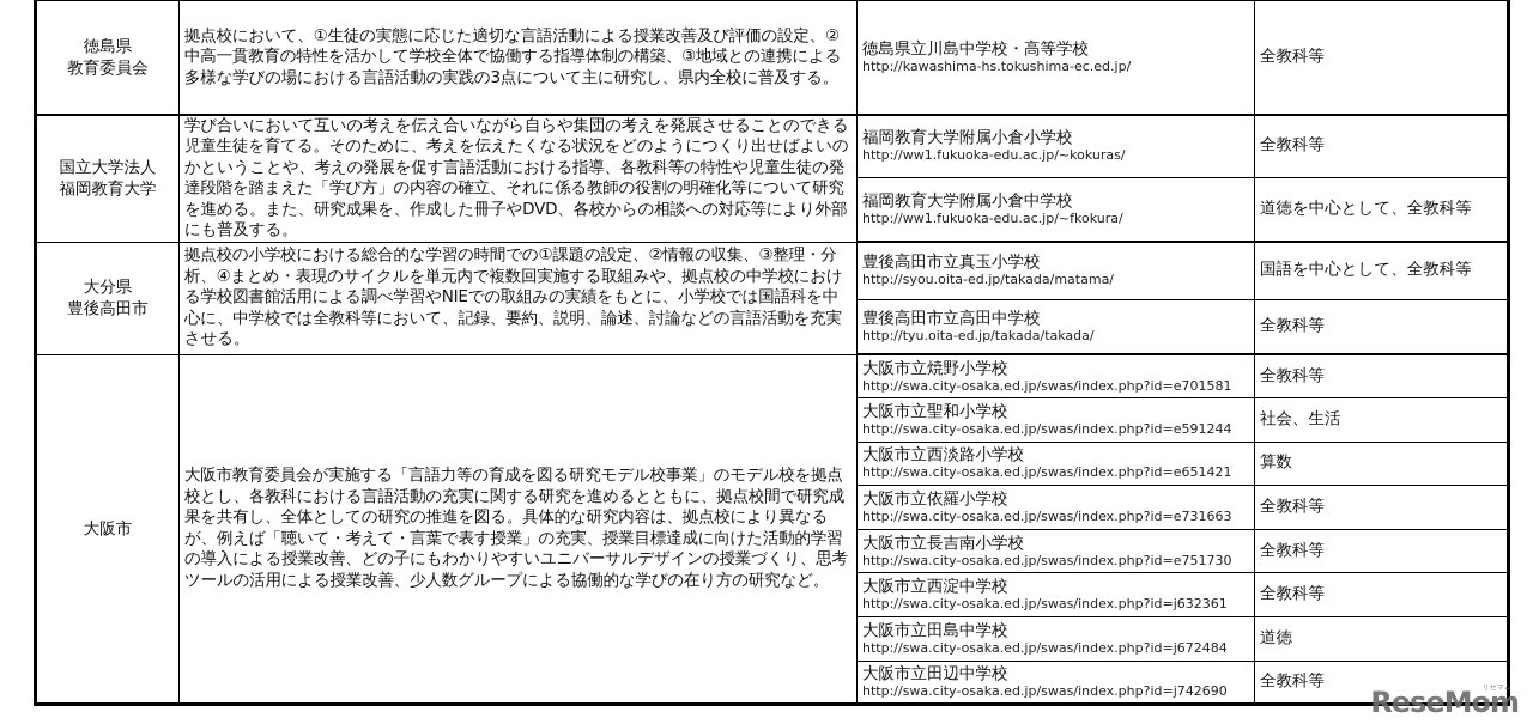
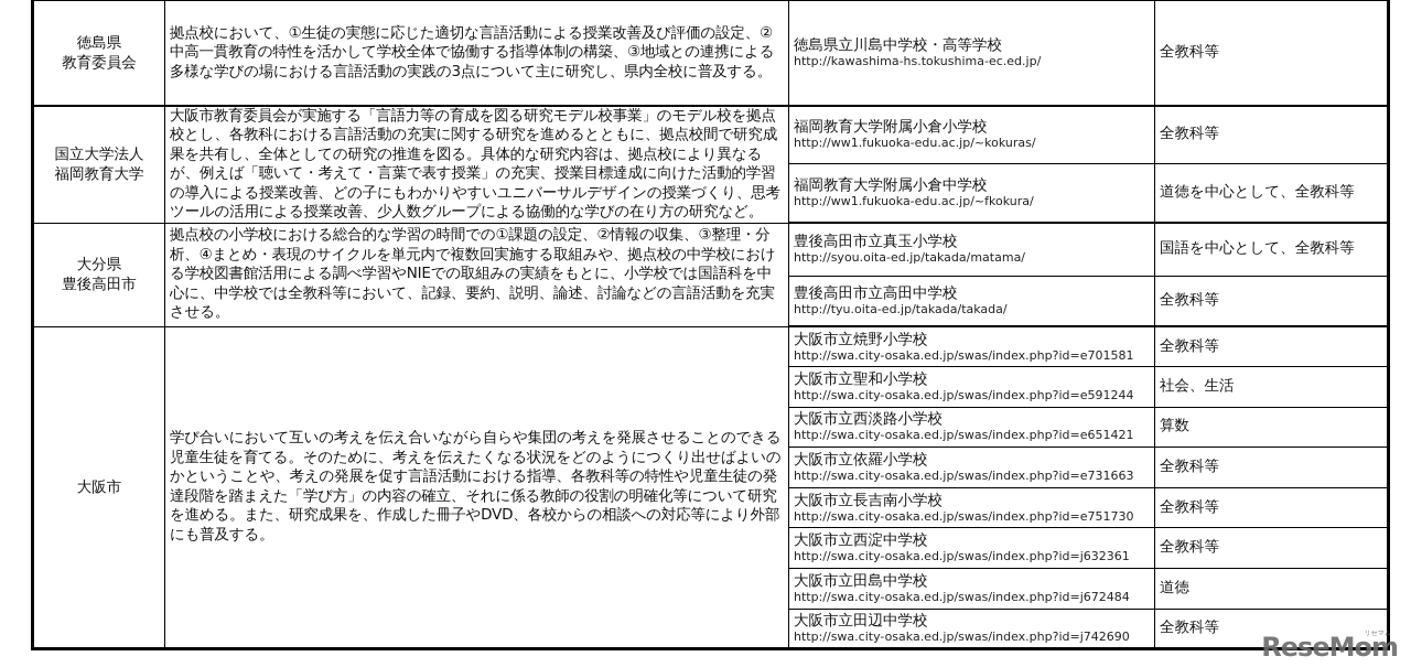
  徳島県 教育委員会	拠点校において、①生徒の実態に応じた適切な言語活動による授業改善及び評価の設定、②中高一貫教育の特性を活かして学校全体で協働する指導体制の構築、③地域との連携による多様な学びの場における言語活動の実践の3点について主に研究し、県内全校に普及する。	徳島県立川島中学校・高等学校 http://kawashima-hs.tokushima-ec.ed.jp/	全教科等
- 国立大学法人 福岡教育大学	学び合いにおいて互いの考えを伝え合いながら自らや集団の考えを発展させることのできる児童生徒を育てる。そのために、考えを伝えたくなる状況をどのようにつくり出せばよいのかということや、考えの発展を促す言語活動における指導、各教科等の特性や児童生徒の発達段階を踏まえた「学び方」の内容の確立、それに係る教師の役割の明確化等について研究を進める。また、研究成果を、作成した冊子やDVD、各校からの相談への対応等により外部にも普及する。	福岡教育大学附属小倉小学校 http://ww1.fukuoka-edu.ac.jp/~kokuras/	全教科等
+ 国立大学法人 福岡教育大学	大阪市教育委員会が実施する「言語力等の育成を図る研究モデル校事業」のモデル校を拠点校とし、各教科における言語活動の充実に関する研究を進めるとともに、拠点校間で研究成果を共有し、全体としての研究の推進を図る。具体的な研究内容は、拠点校により異なるが、例えば「聴いて・考えて・言葉で表す授業」の充実、授業目標達成に向けた活動的学習の導入による授業改善、どの子にもわかりやすいユニバーサルデザインの授業づくり、思考ツールの活用による授業改善、少人数グループによる協働的な学びの在り方の研究など。	福岡教育大学附属小倉小学校 http://ww1.fukuoka-edu.ac.jp/~kokuras/	全教科等
  福岡教育大学附属小倉中学校 http://ww1.fukuoka-edu.ac.jp/~fkokura/	道徳を中心として、全教科等
  大分県 豊後高田市	拠点校の小学校における総合的な学習の時間での①課題の設定、②情報の収集、③整理・分析、④まとめ・表現のサイクルを単元内で複数回実施する取組みや、拠点校の中学校における学校図書館活用による調べ学習やNIEでの取組みの実績をもとに、小学校では国語科を中心に、中学校では全教科等において、記録、要約、説明、論述、討論などの言語活動を充実させる。	豊後高田市立真玉小学校 http://syou.oita-ed.jp/takada/matama/	国語を中心として、全教科等
  豊後高田市立高田中学校 http://tyu.oita-ed.jp/takada/takada/	全教科等
- 大阪市	大阪市教育委員会が実施する「言語力等の育成を図る研究モデル校事業」のモデル校を拠点校とし、各教科における言語活動の充実に関する研究を進めるとともに、拠点校間で研究成果を共有し、全体としての研究の推進を図る。具体的な研究内容は、拠点校により異なるが、例えば「聴いて・考えて・言葉で表す授業」の充実、授業目標達成に向けた活動的学習の導入による授業改善、どの子にもわかりやすいユニバーサルデザインの授業づくり、思考ツールの活用による授業改善、少人数グループによる協働的な学びの在り方の研究など。	大阪市立焼野小学校 http://swa.city-osaka.ed.jp/swas/index.php?id=e701581	全教科等
+ 大阪市	学び合いにおいて互いの考えを伝え合いながら自らや集団の考えを発展させることのできる児童生徒を育てる。そのために、考えを伝えたくなる状況をどのようにつくり出せばよいのかということや、考えの発展を促す言語活動における指導、各教科等の特性や児童生徒の発達段階を踏まえた「学び方」の内容の確立、それに係る教師の役割の明確化等について研究を進める。また、研究成果を、作成した冊子やDVD、各校からの相談への対応等により外部にも普及する。	大阪市立焼野小学校 http://swa.city-osaka.ed.jp/swas/index.php?id=e701581	全教科等
  大阪市立聖和小学校 http://swa.city-osaka.ed.jp/swas/index.php?id=e591244	社会、生活
  大阪市立西淡路小学校 http://swa.city-osaka.ed.jp/swas/index.php?id=e651421	算数
  大阪市立依羅小学校 http://swa.city-osaka.ed.jp/swas/index.php?id=e731663	全教科等
  大阪市立長吉南小学校 http://swa.city-osaka.ed.jp/swas/index.php?id=e751730	全教科等
  大阪市立西淀中学校 http://swa.city-osaka.ed.jp/swas/index.php?id=j632361	全教科等
  大阪市立田島中学校 http://swa.city-osaka.ed.jp/swas/index.php?id=j672484	道徳
  大阪市立田辺中学校 http://swa.city-osaka.ed.jp/swas/index.php?id=j742690	全教科等
  ReseMom
